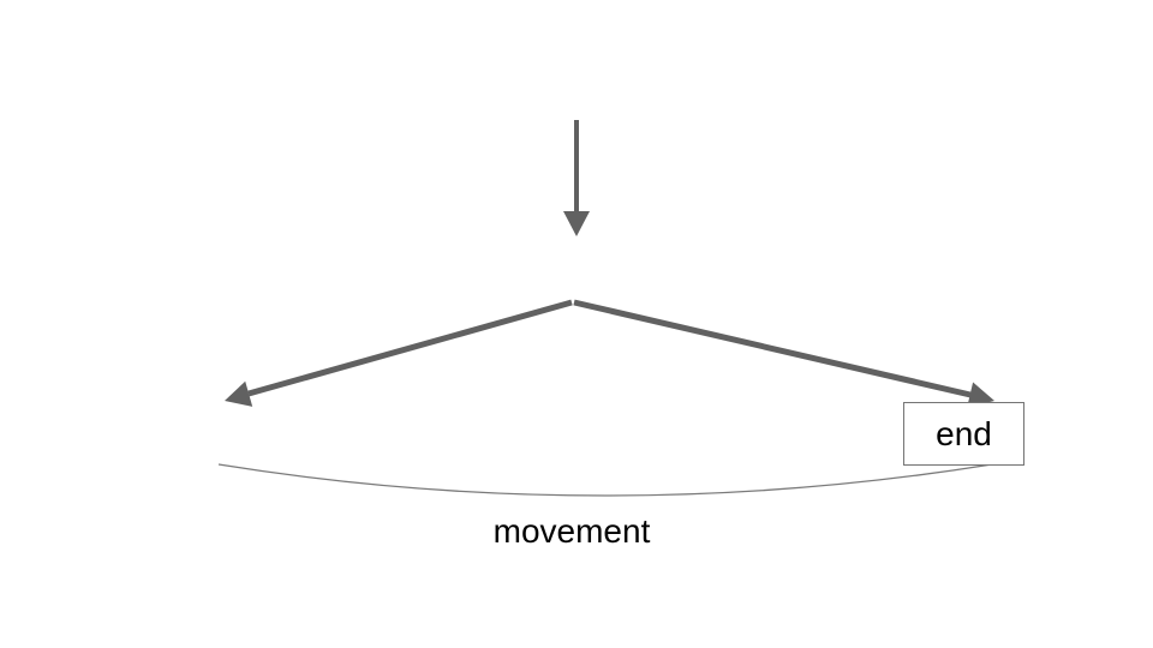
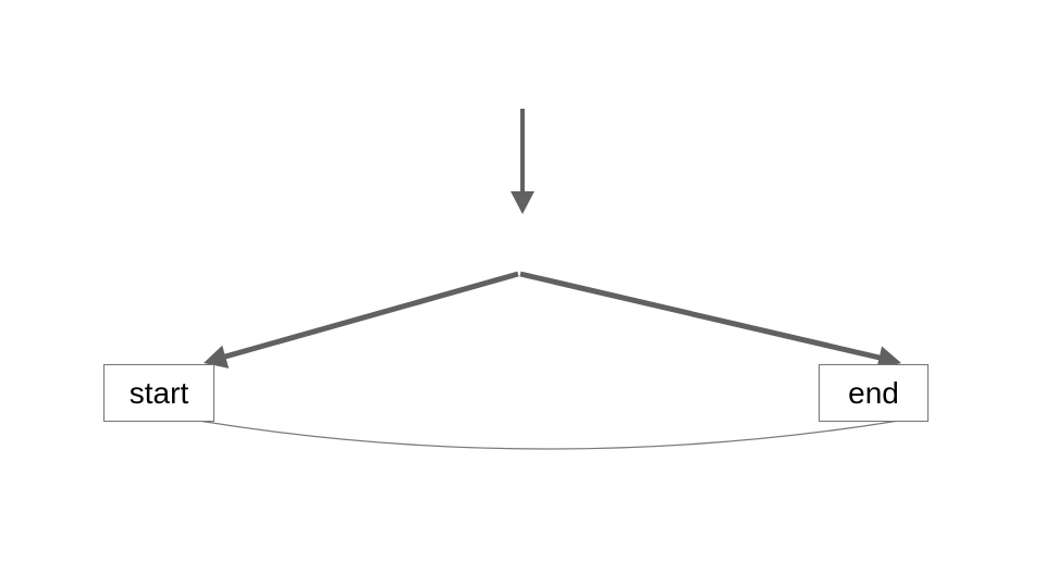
+ start
  end
- movement
